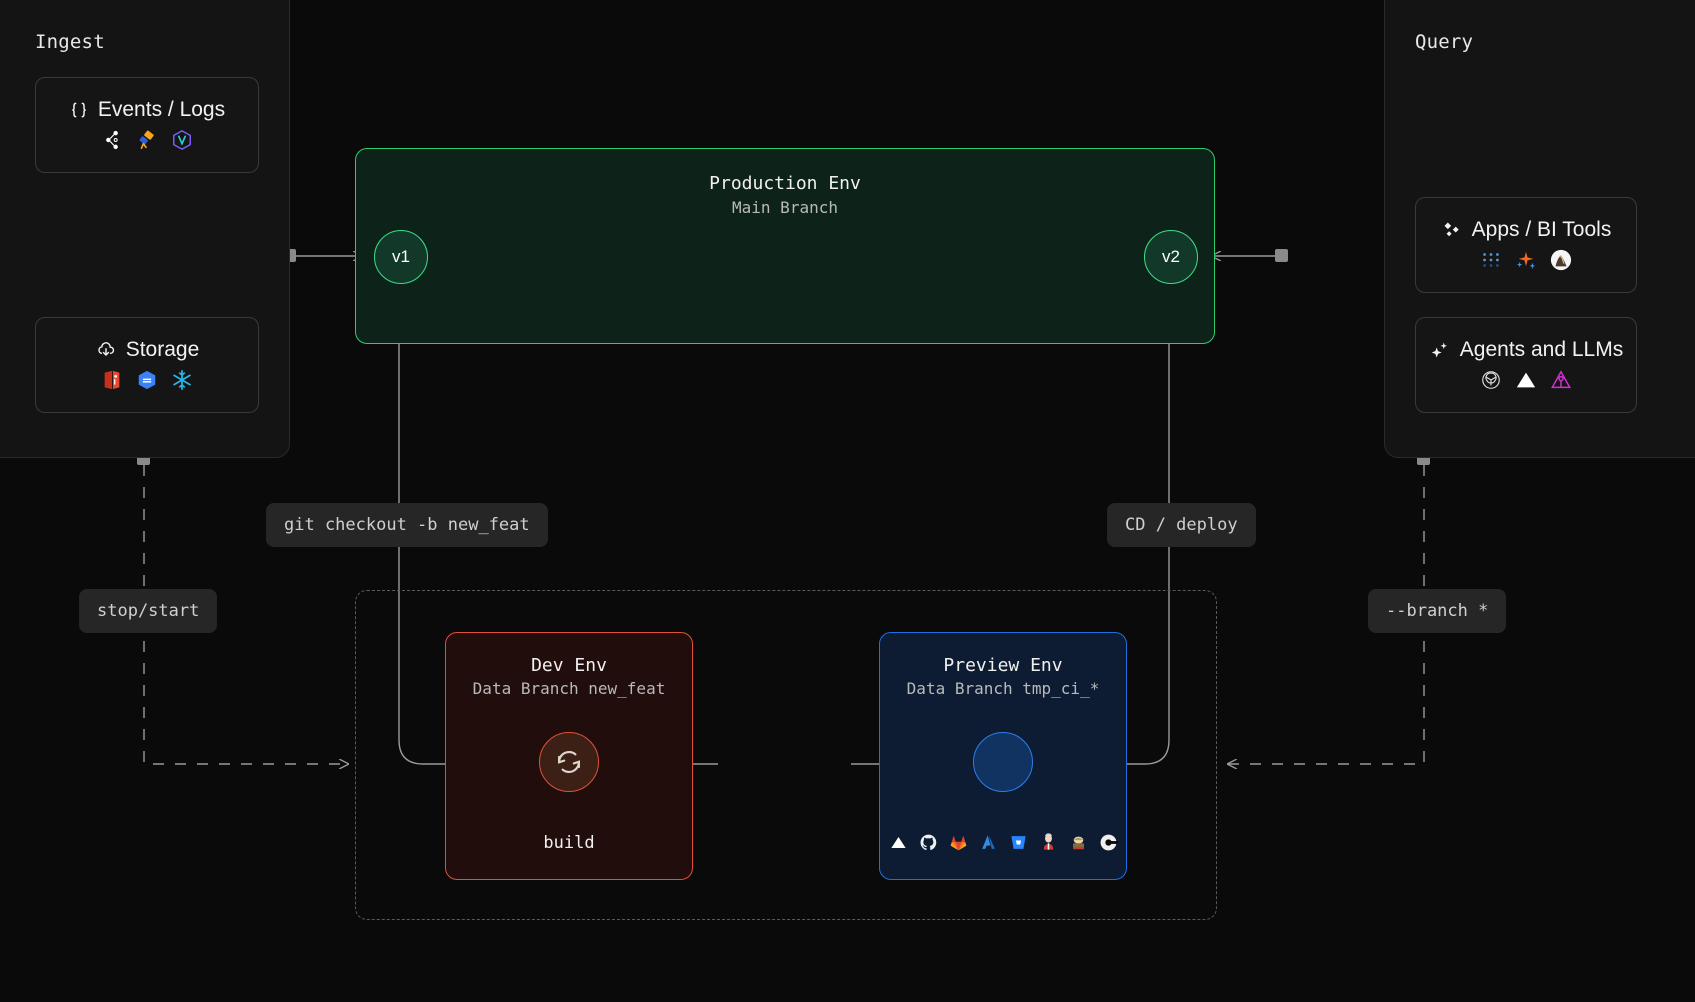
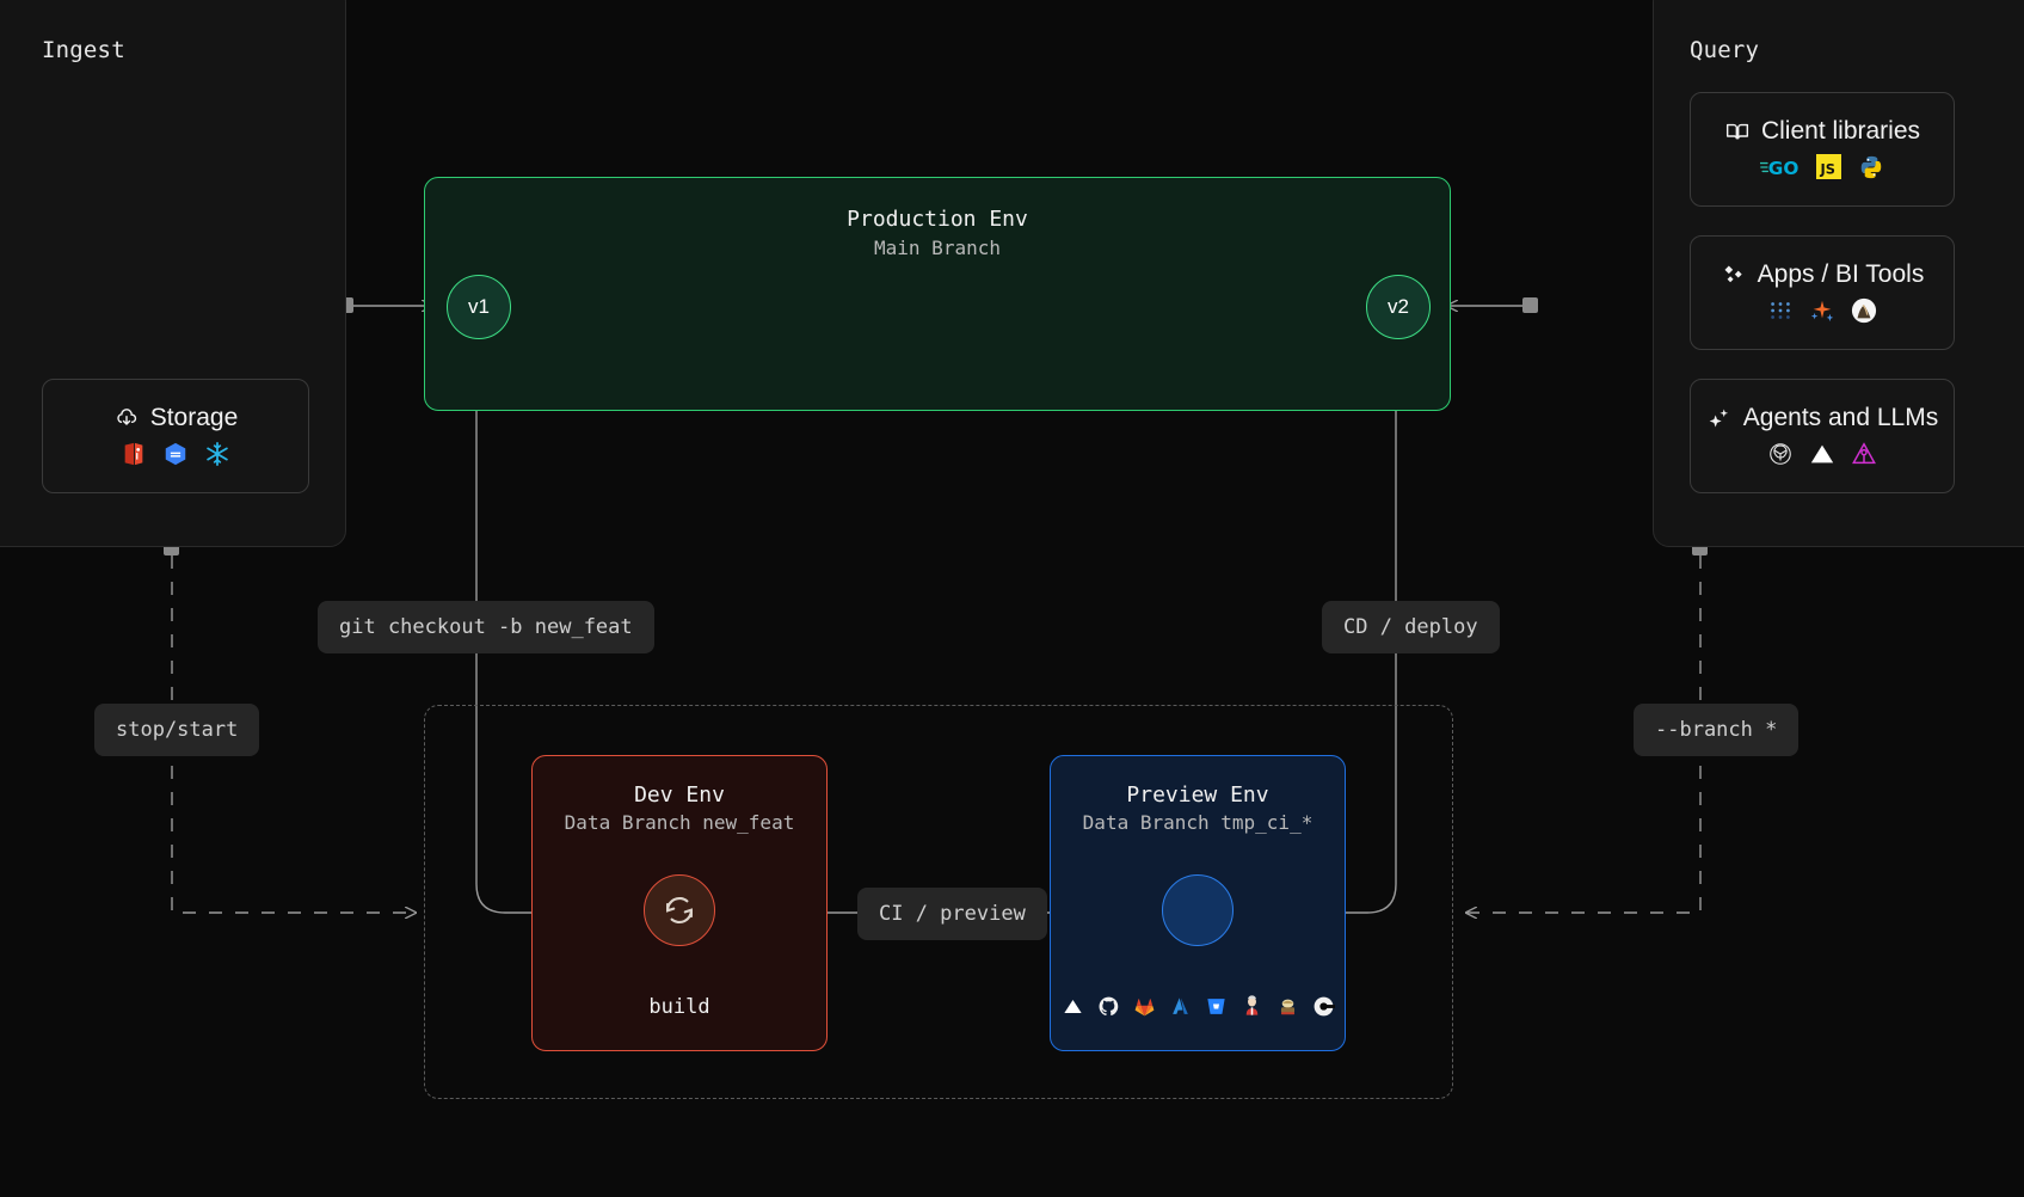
  Ingest
- Events / Logs
  Storage
  Query
+ Client libraries
+ GO
+ JS
  Apps / BI Tools
  Agents and LLMs
  Production Env
  Main Branch
  v1
  v2
  Dev Env
  Data Branch new_feat
  build
  Preview Env
  Data Branch tmp_ci_*
  git checkout -b new_feat
  CD / deploy
  stop/start
  --branch *
+ CI / preview
